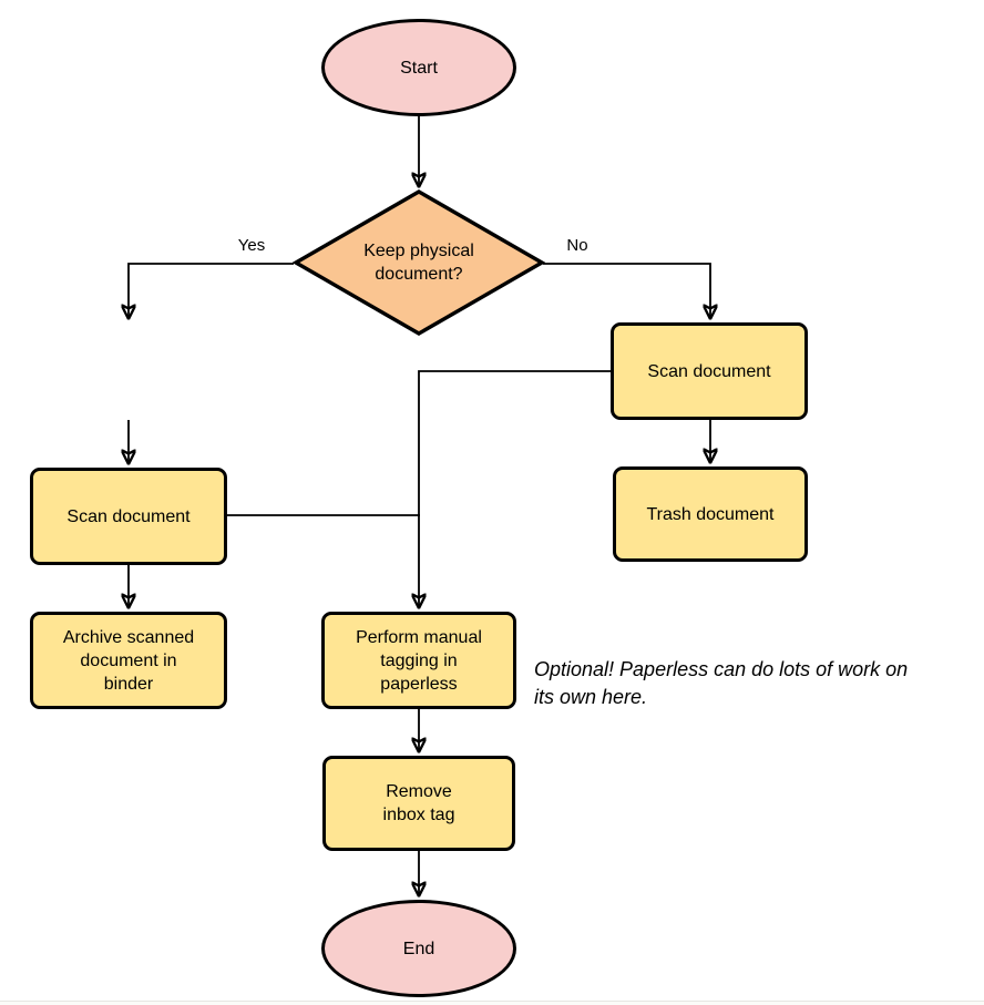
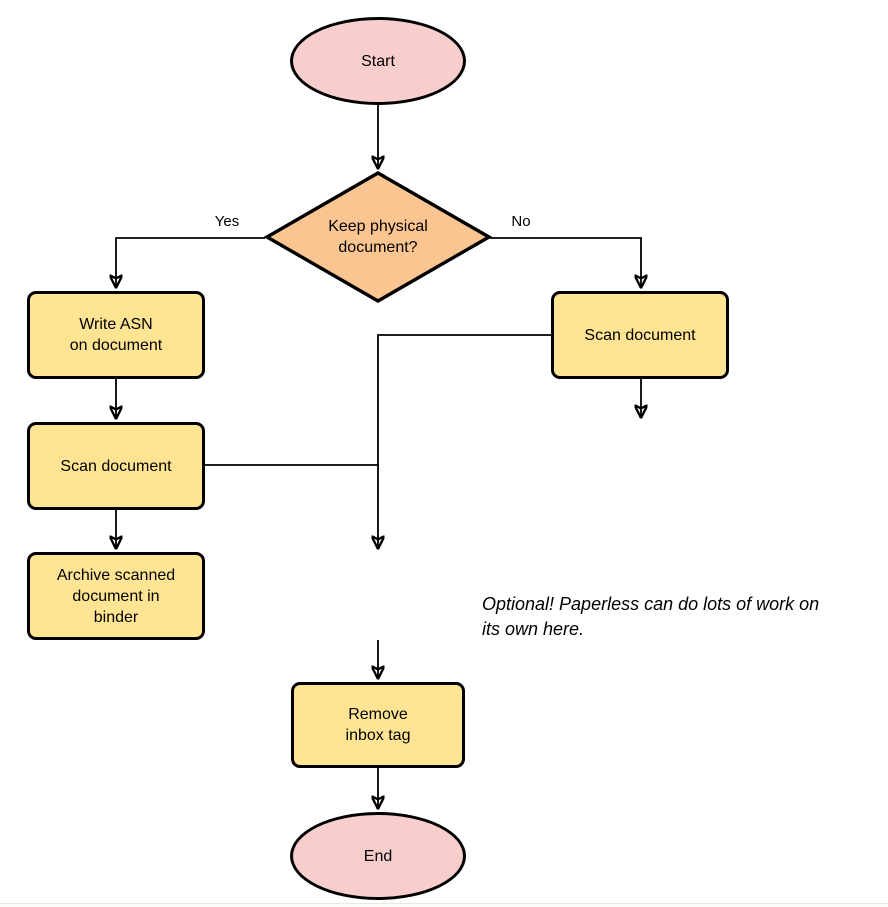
  Start
  Keep physical
  document?
+ Write ASN
+ on document
  Scan document
  Archive scanned
  document in
  binder
  Scan document
- Trash document
- Perform manual
- tagging in
- paperless
  Remove
  inbox tag
  End
  Yes
  No
  Optional! Paperless can do lots of work on
  its own here.
